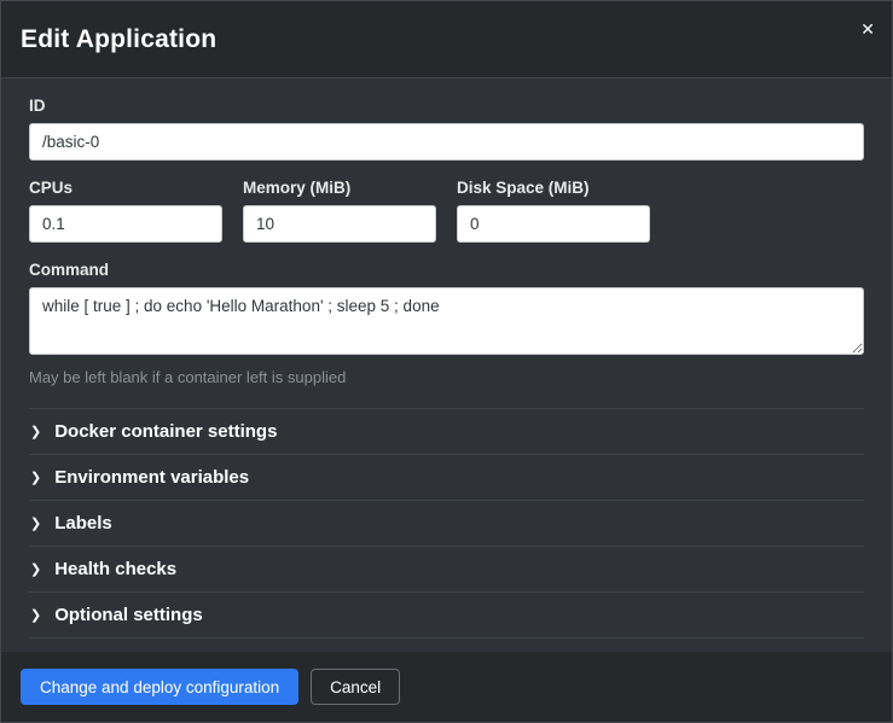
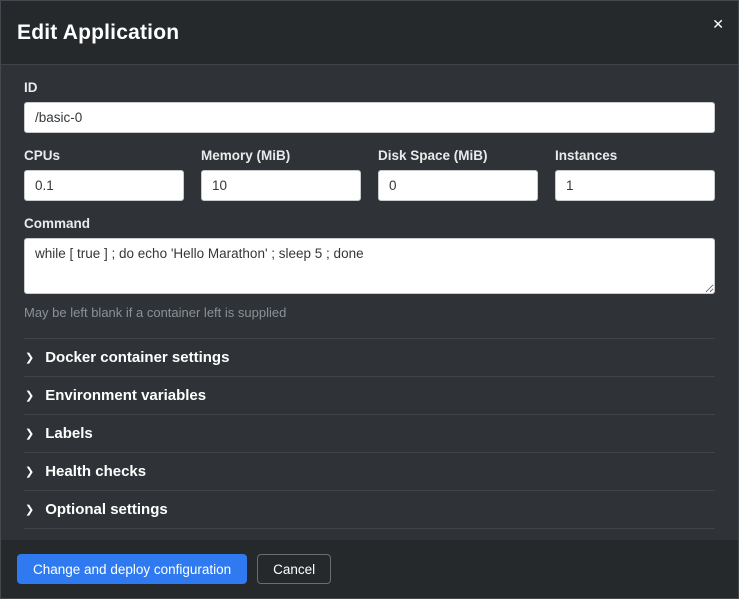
  Edit Application
  ✕
  ID
  /basic-0
  CPUs
  0.1
  Memory (MiB)
  10
  Disk Space (MiB)
  0
+ Instances
+ 1
  Command
  while [ true ] ; do echo 'Hello Marathon' ; sleep 5 ; done
  May be left blank if a container left is supplied
  ❯
  Docker container settings
  ❯
  Environment variables
  ❯
  Labels
  ❯
  Health checks
  ❯
  Optional settings
  Change and deploy configuration
  Cancel
